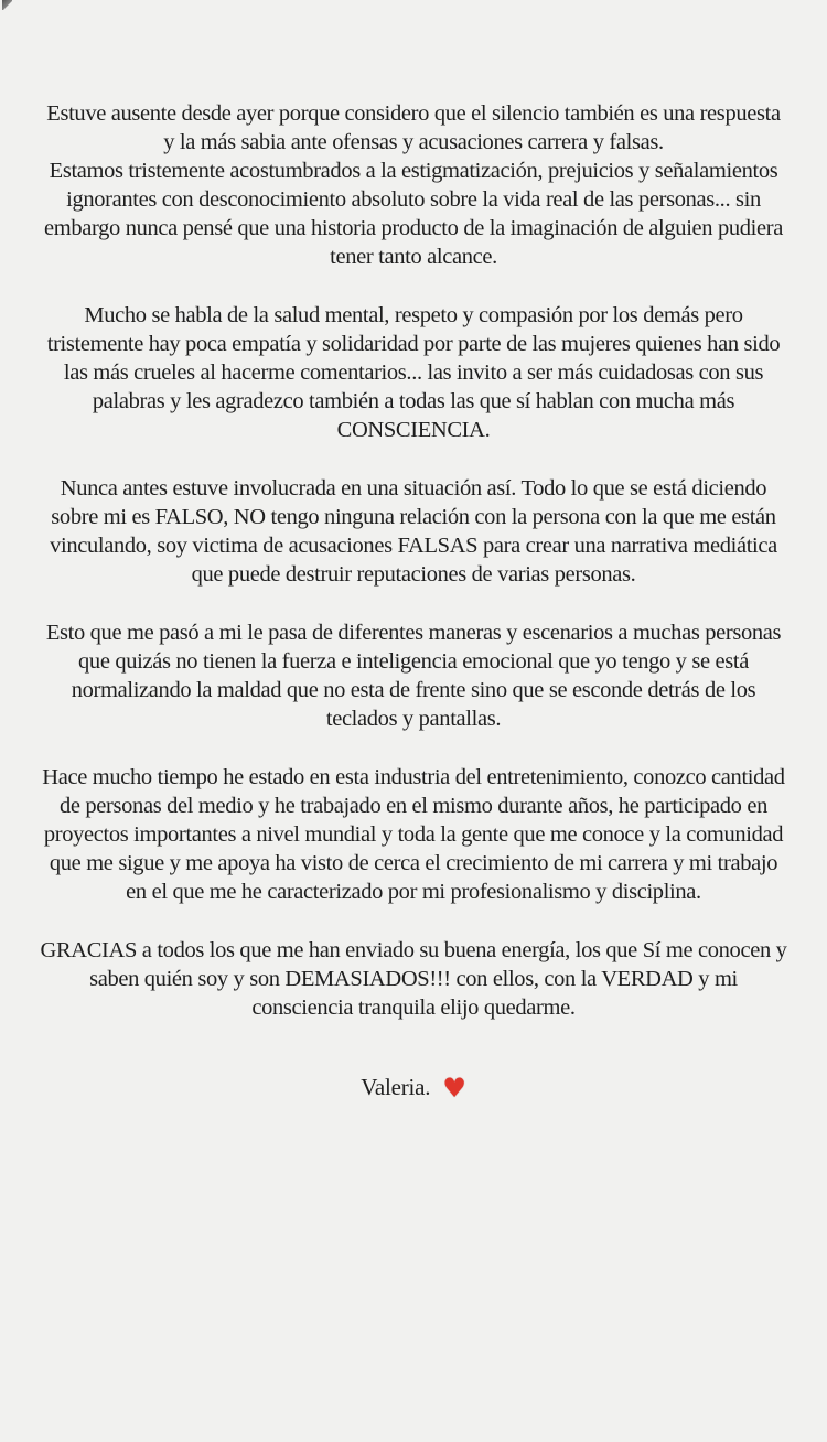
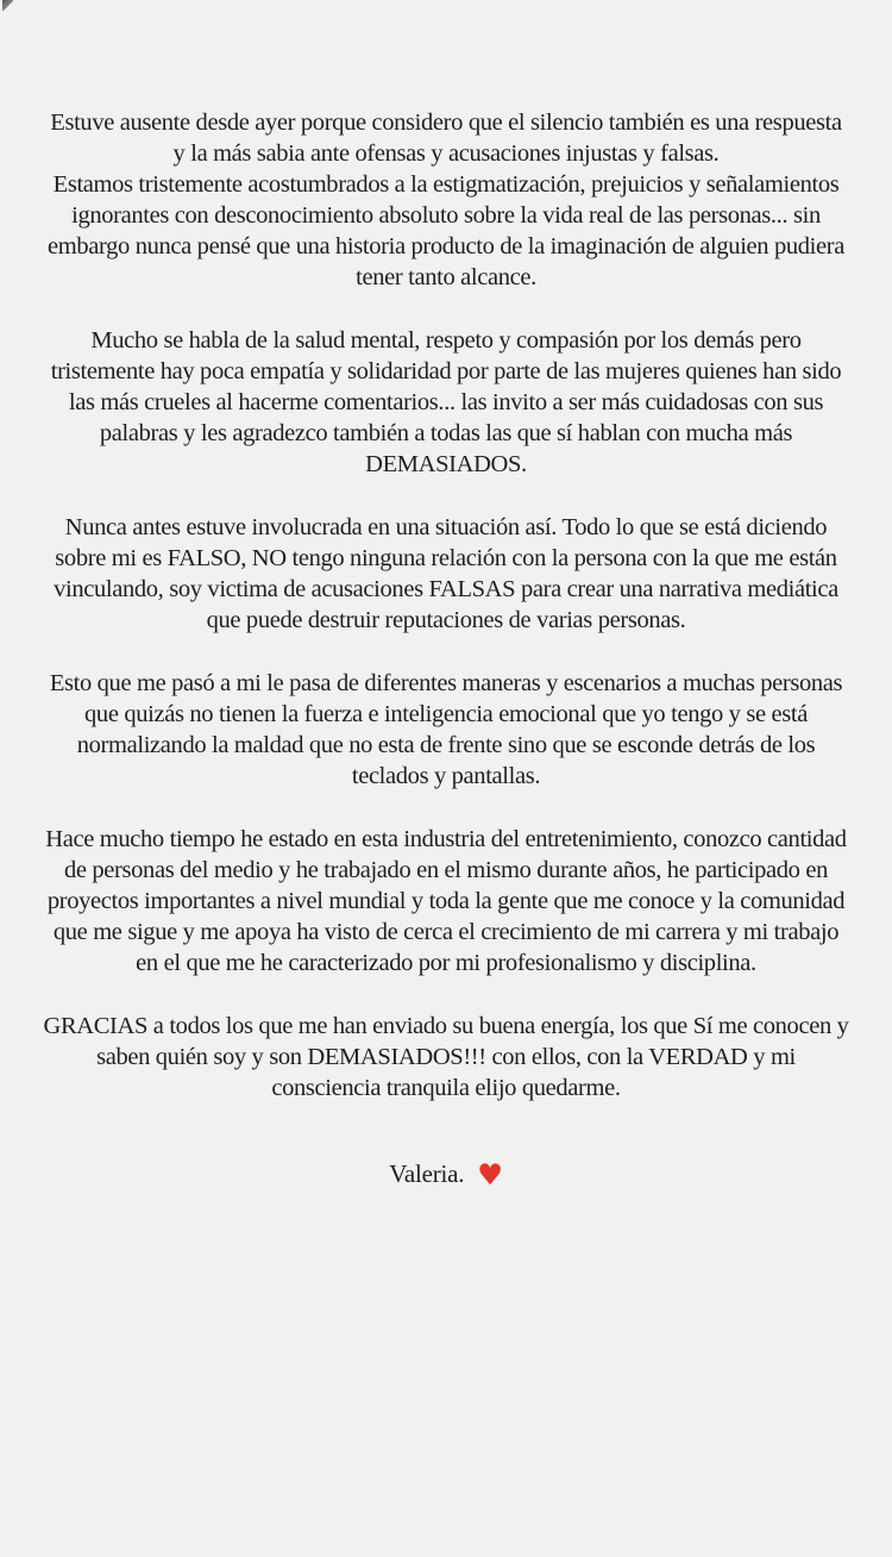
- Estuve ausente desde ayer porque considero que el silencio también es una respuesta y la más sabia ante ofensas y acusaciones carrera y falsas.
+ Estuve ausente desde ayer porque considero que el silencio también es una respuesta y la más sabia ante ofensas y acusaciones injustas y falsas.
  Estamos tristemente acostumbrados a la estigmatización, prejuicios y señalamientos ignorantes con desconocimiento absoluto sobre la vida real de las personas... sin embargo nunca pensé que una historia producto de la imaginación de alguien pudiera tener tanto alcance.
- Mucho se habla de la salud mental, respeto y compasión por los demás pero tristemente hay poca empatía y solidaridad por parte de las mujeres quienes han sido las más crueles al hacerme comentarios... las invito a ser más cuidadosas con sus palabras y les agradezco también a todas las que sí hablan con mucha más CONSCIENCIA.
+ Mucho se habla de la salud mental, respeto y compasión por los demás pero tristemente hay poca empatía y solidaridad por parte de las mujeres quienes han sido las más crueles al hacerme comentarios... las invito a ser más cuidadosas con sus palabras y les agradezco también a todas las que sí hablan con mucha más DEMASIADOS.
  Nunca antes estuve involucrada en una situación así. Todo lo que se está diciendo sobre mi es FALSO, NO tengo ninguna relación con la persona con la que me están vinculando, soy victima de acusaciones FALSAS para crear una narrativa mediática que puede destruir reputaciones de varias personas.
  Esto que me pasó a mi le pasa de diferentes maneras y escenarios a muchas personas que quizás no tienen la fuerza e inteligencia emocional que yo tengo y se está normalizando la maldad que no esta de frente sino que se esconde detrás de los teclados y pantallas.
  Hace mucho tiempo he estado en esta industria del entretenimiento, conozco cantidad de personas del medio y he trabajado en el mismo durante años, he participado en proyectos importantes a nivel mundial y toda la gente que me conoce y la comunidad que me sigue y me apoya ha visto de cerca el crecimiento de mi carrera y mi trabajo en el que me he caracterizado por mi profesionalismo y disciplina.
  GRACIAS a todos los que me han enviado su buena energía, los que Sí me conocen y saben quién soy y son DEMASIADOS!!! con ellos, con la VERDAD y mi consciencia tranquila elijo quedarme.
  Valeria. ♥
